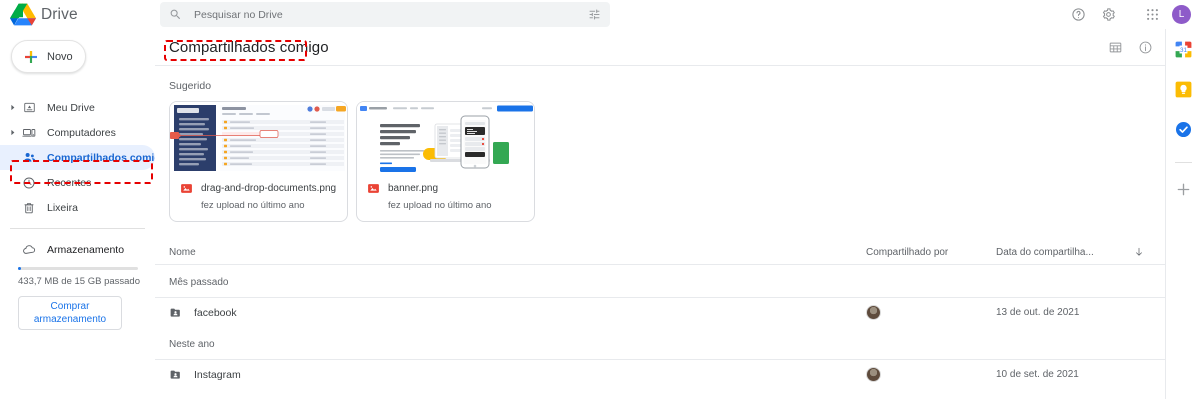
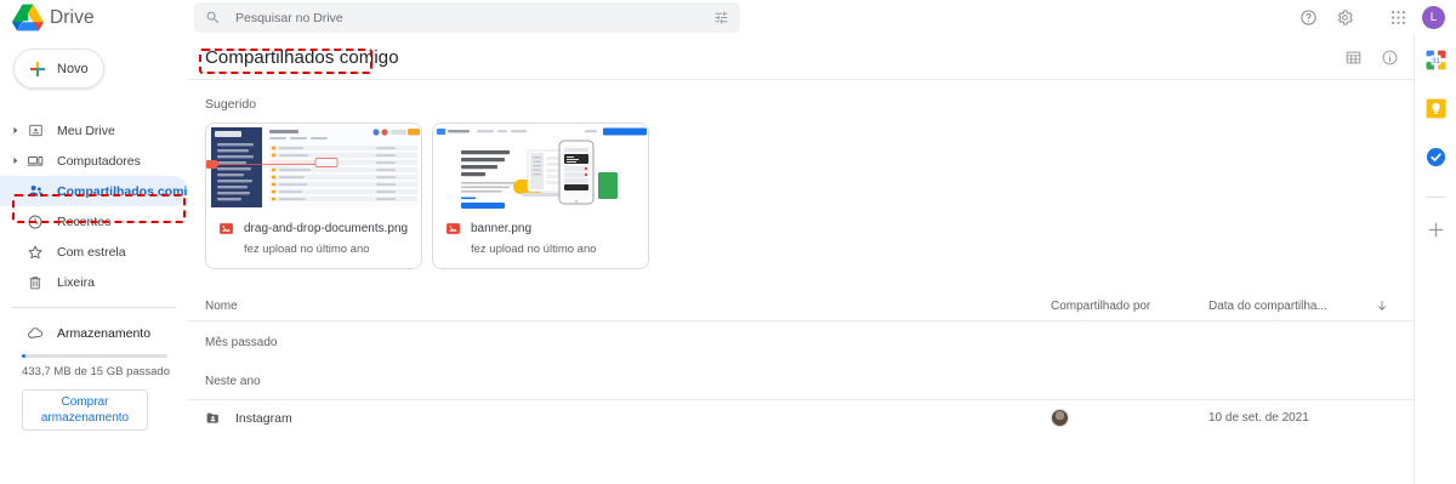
  Drive
  Pesquisar no Drive
  L
  Novo
  Meu Drive
  Computadores
  Compartilhados comi
  Recentes
+ Com estrela
  Lixeira
  Armazenamento
  433,7 MB de 15 GB passado
  Comprar armazenamento
  Compartilhados comigo
  Sugerido
  drag-and-drop-documents.png
  fez upload no último ano
  banner.png
  fez upload no último ano
  Nome
  Compartilhado por
  Data do compartilha...
  Mês passado
- facebook
- 13 de out. de 2021
  Neste ano
  Instagram
  10 de set. de 2021
